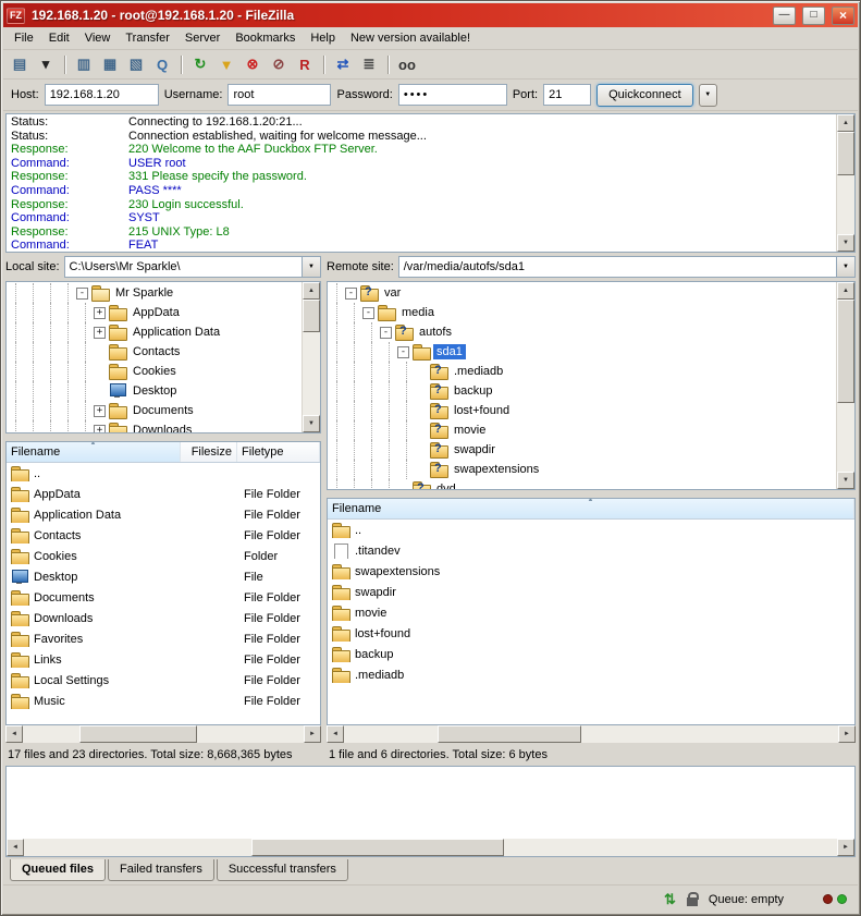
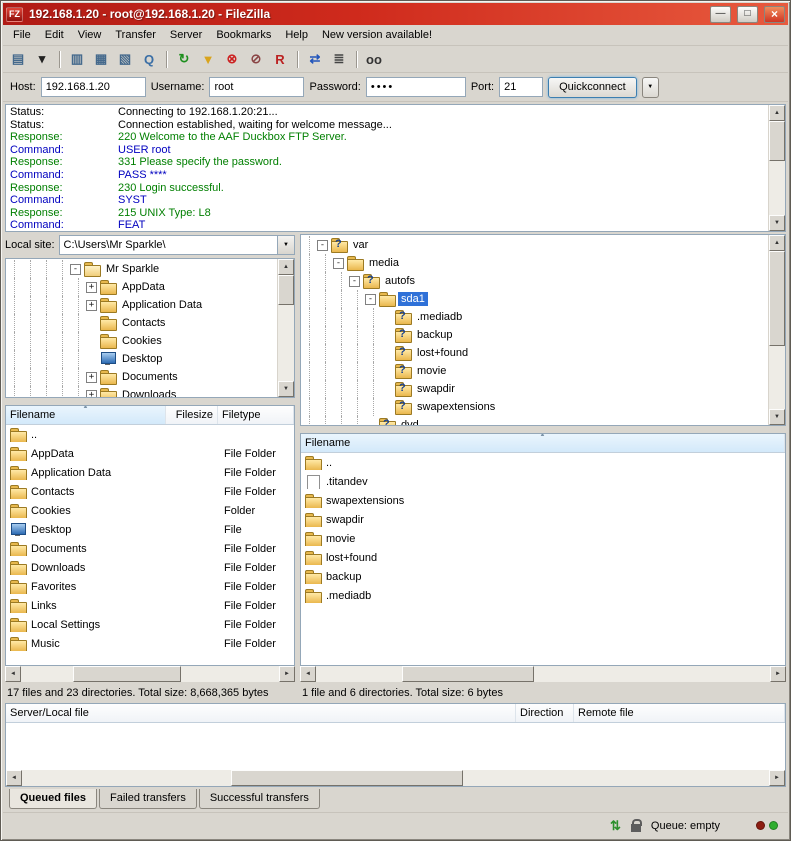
  FZ
  192.168.1.20 - root@192.168.1.20 - FileZilla
  —
  □
  ×
  File
  Edit
  View
  Transfer
  Server
  Bookmarks
  Help
  New version available!
  ▤
  ▾
  ▥
  ▦
  ▧
  Q
  ↻
  ▼
  ⊗
  ⊘
  R
  ⇄
  ≣
  oo
  Host:
  192.168.1.20
  Username:
  root
  Password:
  ••••
  Port:
  21
  Quickconnect
  Status:
  Connecting to 192.168.1.20:21...
  Status:
  Connection established, waiting for welcome message...
  Response:
  220 Welcome to the AAF Duckbox FTP Server.
  Command:
  USER root
  Response:
  331 Please specify the password.
  Command:
  PASS ****
  Response:
  230 Login successful.
  Command:
  SYST
  Response:
  215 UNIX Type: L8
  Command:
  FEAT
  Local site:
  C:\Users\Mr Sparkle\
  -
  Mr Sparkle
  +
  AppData
  +
  Application Data
  Contacts
  Cookies
  Desktop
  +
  Documents
  +
  Downloads
  Filename
  Filesize
  Filetype
  ..
  AppData
  File Folder
  Application Data
  File Folder
  Contacts
  File Folder
  Cookies
  Folder
  Desktop
  File
  Documents
  File Folder
  Downloads
  File Folder
  Favorites
  File Folder
  Links
  File Folder
  Local Settings
  File Folder
  Music
  File Folder
  17 files and 23 directories. Total size: 8,668,365 bytes
- Remote site:
- /var/media/autofs/sda1
  -
  ?
  var
  -
  media
  -
  ?
  autofs
  -
  sda1
  ?
  .mediadb
  ?
  backup
  ?
  lost+found
  ?
  movie
  ?
  swapdir
  ?
  swapextensions
  ?
  Filename
  ..
  .titandev
  swapextensions
  swapdir
  movie
  lost+found
  backup
  .mediadb
  1 file and 6 directories. Total size: 6 bytes
+ Server/Local file
+ Direction
+ Remote file
  Queued files
  Failed transfers
  Successful transfers
  ⇅
  Queue: empty
